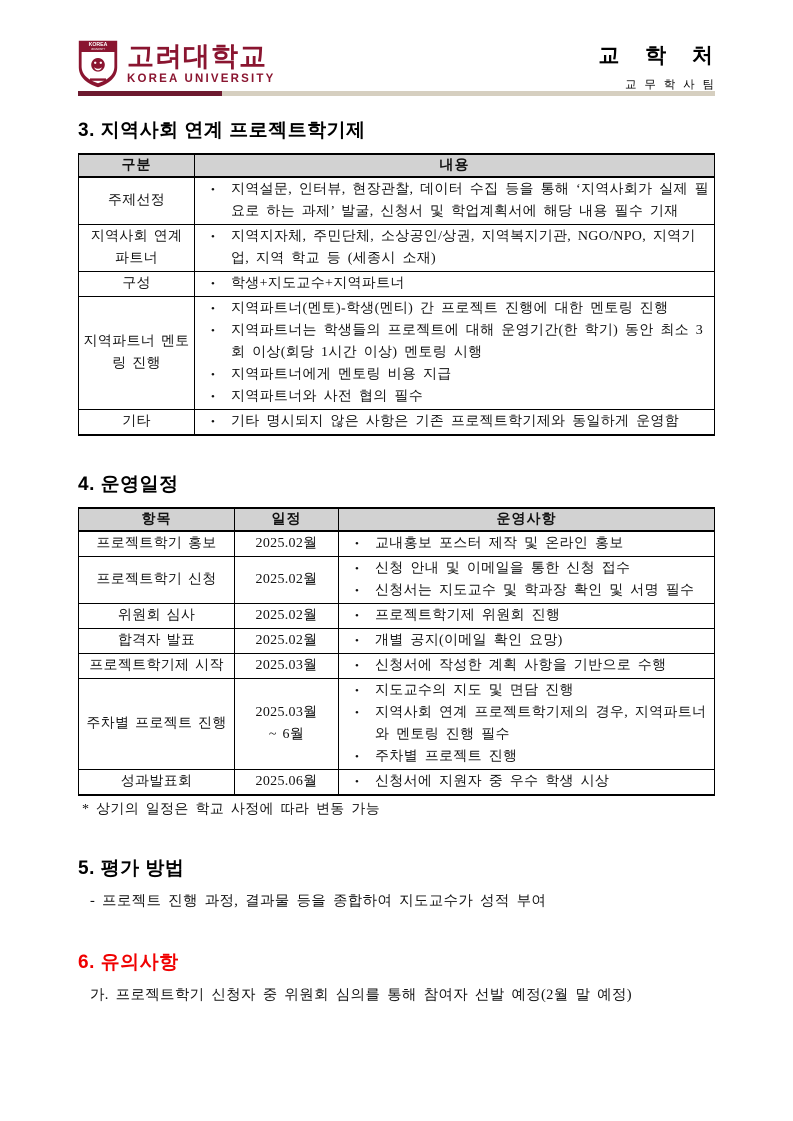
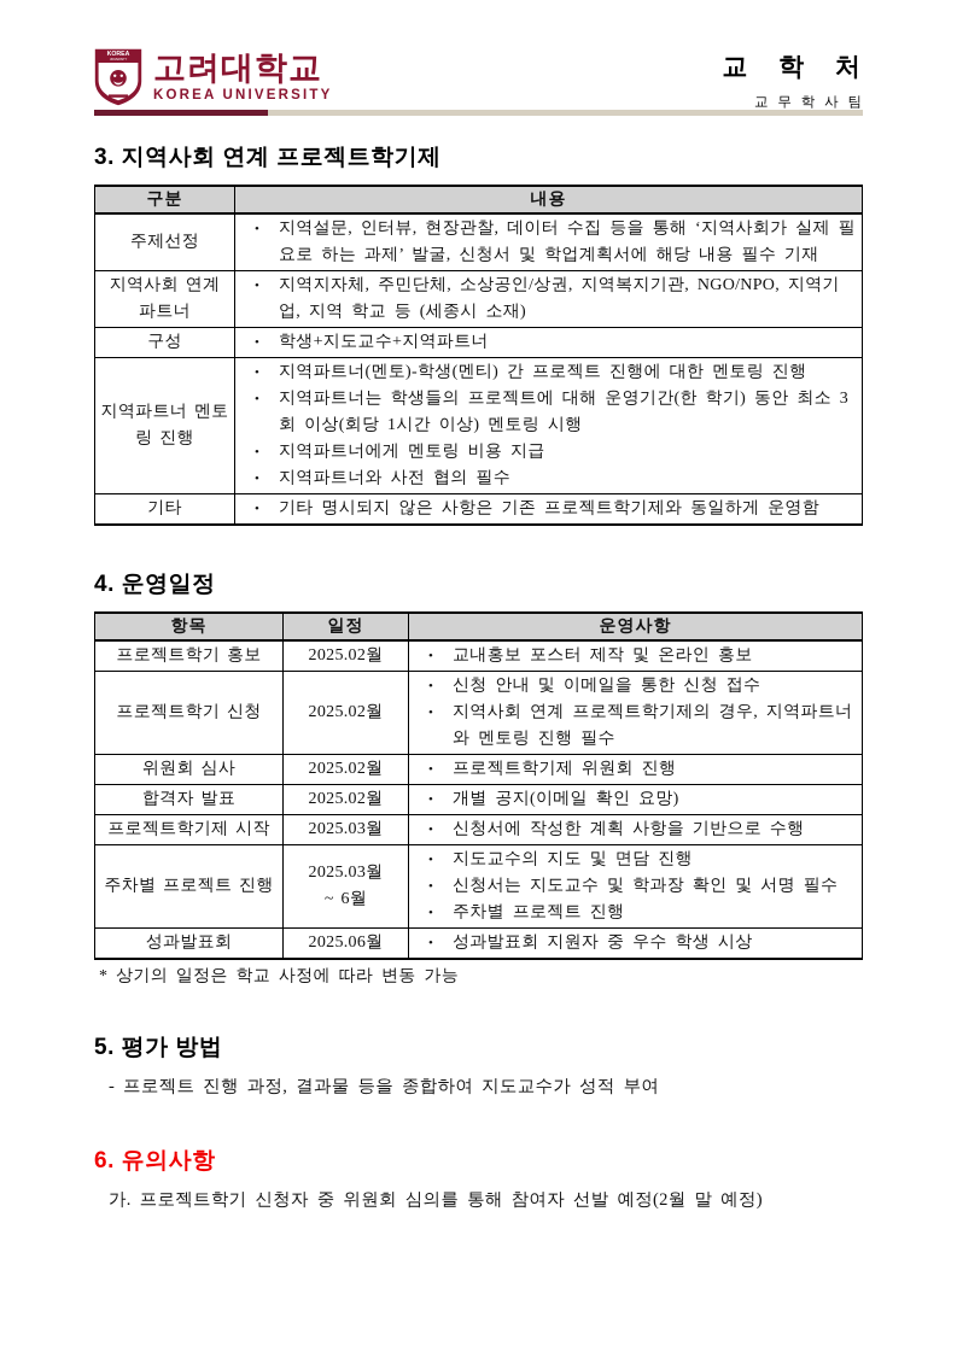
  고려대학교
  KOREA UNIVERSITY
  교 학 처
  교 무 학 사 팀
  3. 지역사회 연계 프로젝트학기제
  구분	내용
  주제선정	• 지역설문, 인터뷰, 현장관찰, 데이터 수집 등을 통해 ‘지역사회가 실제 필요로 하는 과제’ 발굴, 신청서 및 학업계획서에 해당 내용 필수 기재
  지역사회 연계 파트너	• 지역지자체, 주민단체, 소상공인/상권, 지역복지기관, NGO/NPO, 지역기업, 지역 학교 등 (세종시 소재)
  구성	• 학생+지도교수+지역파트너
  지역파트너 멘토링 진행	• 지역파트너(멘토)-학생(멘티) 간 프로젝트 진행에 대한 멘토링 진행• 지역파트너는 학생들의 프로젝트에 대해 운영기간(한 학기) 동안 최소 3회 이상(회당 1시간 이상) 멘토링 시행• 지역파트너에게 멘토링 비용 지급• 지역파트너와 사전 협의 필수
  기타	• 기타 명시되지 않은 사항은 기존 프로젝트학기제와 동일하게 운영함
  4. 운영일정
  항목	일정	운영사항
  프로젝트학기 홍보	2025.02월	• 교내홍보 포스터 제작 및 온라인 홍보
- 프로젝트학기 신청	2025.02월	• 신청 안내 및 이메일을 통한 신청 접수• 신청서는 지도교수 및 학과장 확인 및 서명 필수
+ 프로젝트학기 신청	2025.02월	• 신청 안내 및 이메일을 통한 신청 접수• 지역사회 연계 프로젝트학기제의 경우, 지역파트너와 멘토링 진행 필수
  위원회 심사	2025.02월	• 프로젝트학기제 위원회 진행
  합격자 발표	2025.02월	• 개별 공지(이메일 확인 요망)
  프로젝트학기제 시작	2025.03월	• 신청서에 작성한 계획 사항을 기반으로 수행
- 주차별 프로젝트 진행	2025.03월~ 6월	• 지도교수의 지도 및 면담 진행• 지역사회 연계 프로젝트학기제의 경우, 지역파트너와 멘토링 진행 필수• 주차별 프로젝트 진행
+ 주차별 프로젝트 진행	2025.03월~ 6월	• 지도교수의 지도 및 면담 진행• 신청서는 지도교수 및 학과장 확인 및 서명 필수• 주차별 프로젝트 진행
- 성과발표회	2025.06월	• 신청서에 지원자 중 우수 학생 시상
+ 성과발표회	2025.06월	• 성과발표회 지원자 중 우수 학생 시상
  * 상기의 일정은 학교 사정에 따라 변동 가능
  5. 평가 방법
  - 프로젝트 진행 과정, 결과물 등을 종합하여 지도교수가 성적 부여
  6. 유의사항
  가. 프로젝트학기 신청자 중 위원회 심의를 통해 참여자 선발 예정(2월 말 예정)
